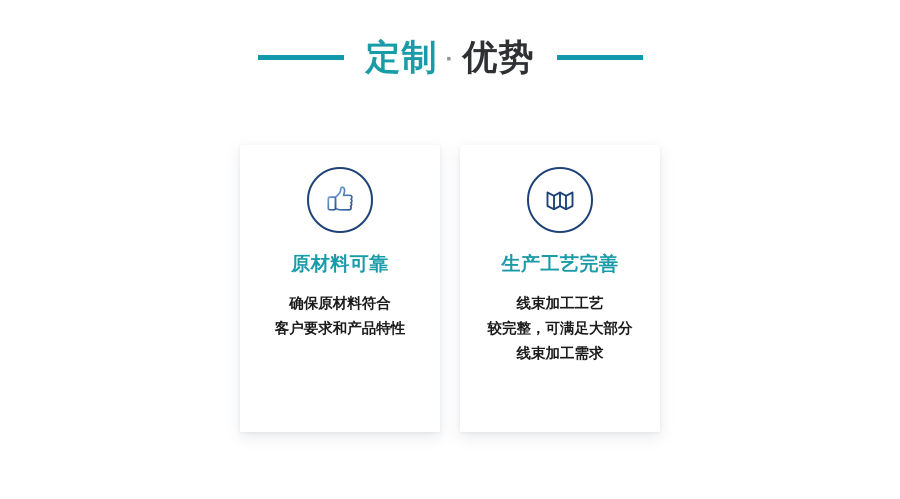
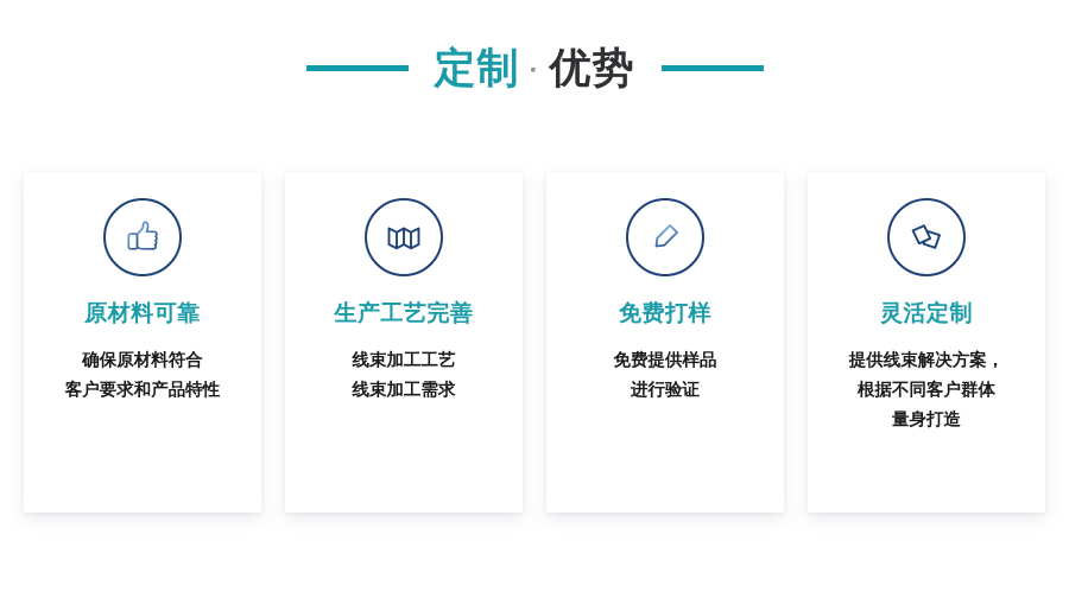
  定制
  ·
  优势
  原材料可靠
  确保原材料符合
  客户要求和产品特性
  生产工艺完善
  线束加工工艺
- 较完整，可满足大部分
  线束加工需求
+ 免费打样
+ 免费提供样品
+ 进行验证
+ 灵活定制
+ 提供线束解决方案，
+ 根据不同客户群体
+ 量身打造
